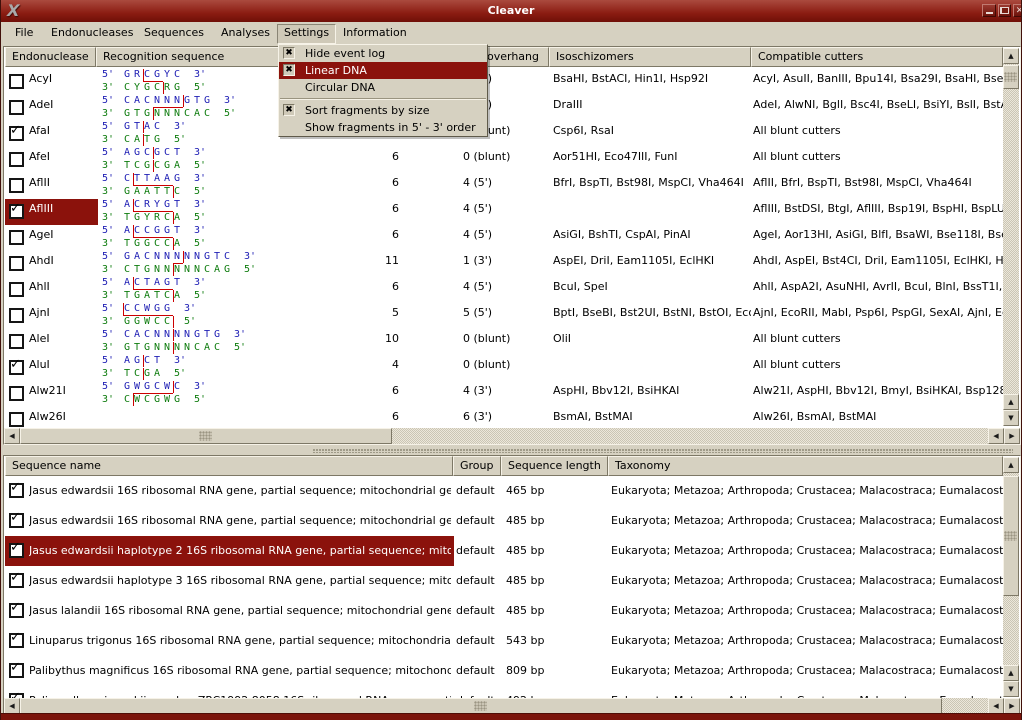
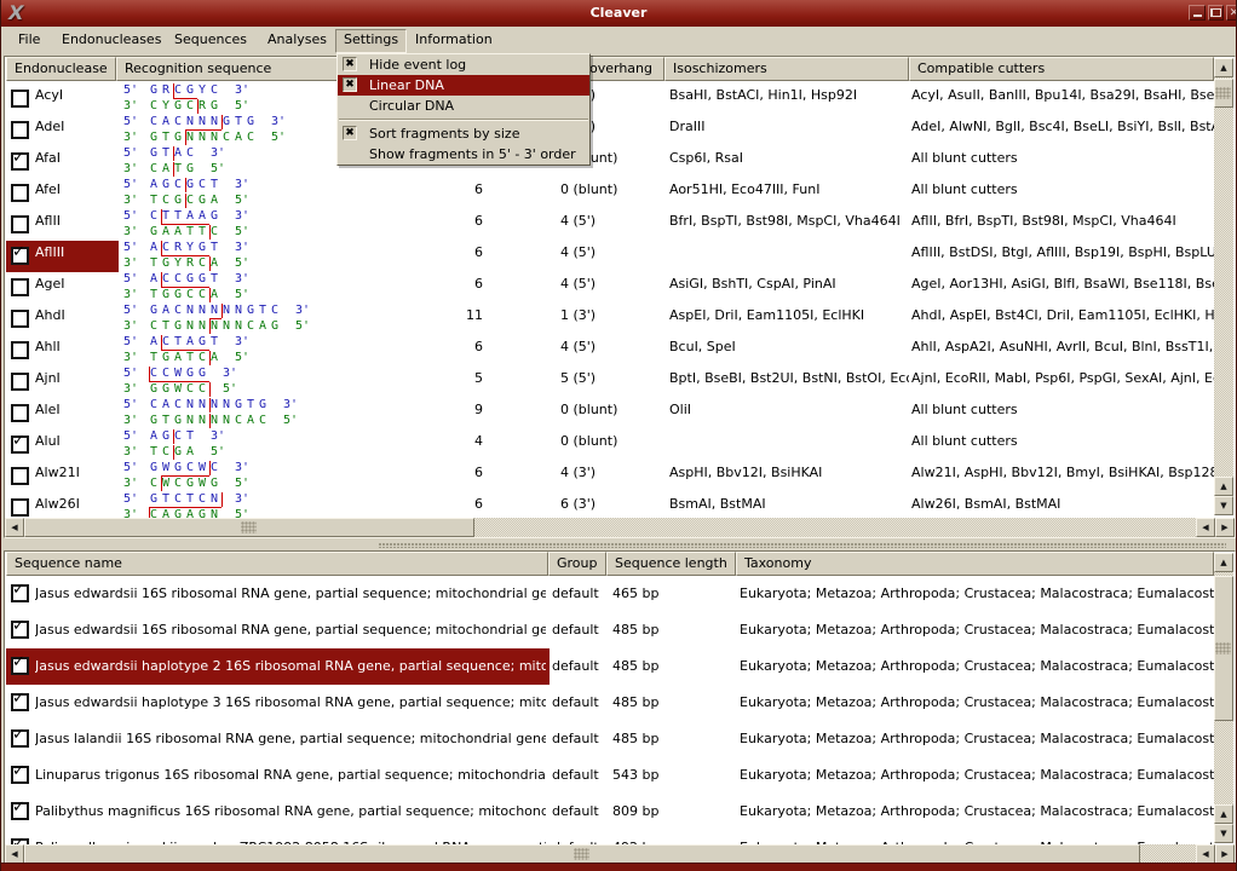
  Cleaver
  ✕
  File
  Endonucleases
  Sequences
  Analyses
  Settings
  Information
  Endonuclease
  Recognition sequence
  overhang
  Isoschizomers
  Compatible cutters
  AcyI
  5' G R C G Y C 3'
  3' C Y G C R G 5'
  BsaHI, BstACI, Hin1I, Hsp92I
  AcyI, AsuII, BanIII, Bpu14I, Bsa29I, BsaHI, Bse
  AdeI
  5' C A C N N N G T G 3'
  3' G T G N N N C A C 5'
  DraIII
  AdeI, AlwNI, BglI, Bsc4I, BseLI, BsiYI, BslI, Bst
  ✓
  AfaI
  5' G T A C 3'
  3' C A T G 5'
  Csp6I, RsaI
  All blunt cutters
  AfeI
  5' A G C G C T 3'
  3' T C G C G A 5'
  6
  0 (blunt)
  Aor51HI, Eco47III, FunI
  All blunt cutters
  AflII
  5' C T T A A G 3'
  3' G A A T T C 5'
  6
  4 (5')
  BfrI, BspTI, Bst98I, MspCI, Vha464I
  AflII, BfrI, BspTI, Bst98I, MspCI, Vha464I
  ✓
  AflIII
  5' A C R Y G T 3'
  3' T G Y R C A 5'
  6
  4 (5')
  AflIII, BstDSI, BtgI, AflIII, Bsp19I, BspHI, BspLU
  AgeI
  5' A C C G G T 3'
  3' T G G C C A 5'
  6
  4 (5')
  AsiGI, BshTI, CspAI, PinAI
  AgeI, Aor13HI, AsiGI, BlfI, BsaWI, Bse118I, Bs
  AhdI
  5' G A C N N N N N G T C 3'
  3' C T G N N N N N C A G 5'
  11
  1 (3')
  AspEI, DriI, Eam1105I, EclHKI
  AhdI, AspEI, Bst4CI, DriI, Eam1105I, EclHKI, H
  AhlI
  5' A C T A G T 3'
  3' T G A T C A 5'
  6
  4 (5')
  BcuI, SpeI
  AhlI, AspA2I, AsuNHI, AvrII, BcuI, BlnI, BssT1I,
  AjnI
  5' C C W G G 3'
  3' G G W C C 5'
  5
  5 (5')
  BptI, BseBI, Bst2UI, BstNI, BstOI, Ec
  AjnI, EcoRII, MabI, Psp6I, PspGI, SexAI, AjnI, E
  AleI
  5' C A C N N N N G T G 3'
  3' G T G N N N N C A C 5'
- 10
+ 9
  0 (blunt)
  OliI
  All blunt cutters
  ✓
  AluI
  5' A G C T 3'
  3' T C G A 5'
  4
  0 (blunt)
  All blunt cutters
  Alw21I
  5' G W G C W C 3'
  3' C W C G W G 5'
  6
  4 (3')
  AspHI, Bbv12I, BsiHKAI
  Alw21I, AspHI, Bbv12I, BmyI, BsiHKAI, Bsp12
  Alw26I
+ 5' G T C T C N 3'
+ 3' C A G A G N 5'
  6
  6 (3')
  BsmAI, BstMAI
  Alw26I, BsmAI, BstMAI
  ▲
  ▲
  ▼
  ◀
  ◀
  ▶
  Sequence name
  Group
  Sequence length
  Taxonomy
  ✓
  Jasus edwardsii 16S ribosomal RNA gene, partial sequence; mitochondrial ge
  default
  465 bp
  Eukaryota; Metazoa; Arthropoda; Crustacea; Malacostraca; Eumalacost
  ✓
  Jasus edwardsii 16S ribosomal RNA gene, partial sequence; mitochondrial ge
  default
  485 bp
  Eukaryota; Metazoa; Arthropoda; Crustacea; Malacostraca; Eumalacost
  ✓
  Jasus edwardsii haplotype 2 16S ribosomal RNA gene, partial sequence; mito
  default
  485 bp
  Eukaryota; Metazoa; Arthropoda; Crustacea; Malacostraca; Eumalacost
  ✓
  Jasus edwardsii haplotype 3 16S ribosomal RNA gene, partial sequence; mito
  default
  485 bp
  Eukaryota; Metazoa; Arthropoda; Crustacea; Malacostraca; Eumalacost
  ✓
  Jasus lalandii 16S ribosomal RNA gene, partial sequence; mitochondrial gene
  default
  485 bp
  Eukaryota; Metazoa; Arthropoda; Crustacea; Malacostraca; Eumalacost
  ✓
  Linuparus trigonus 16S ribosomal RNA gene, partial sequence; mitochondria
  default
  543 bp
  Eukaryota; Metazoa; Arthropoda; Crustacea; Malacostraca; Eumalacost
  ✓
  Palibythus magnificus 16S ribosomal RNA gene, partial sequence; mitochond
  default
  809 bp
  Eukaryota; Metazoa; Arthropoda; Crustacea; Malacostraca; Eumalacost
  ▲
  ▲
  ▼
  ◀
  ◀
  ▶
  ✖
  Hide event log
  ✖
  Linear DNA
  Circular DNA
  ✖
  Sort fragments by size
  Show fragments in 5' - 3' order
